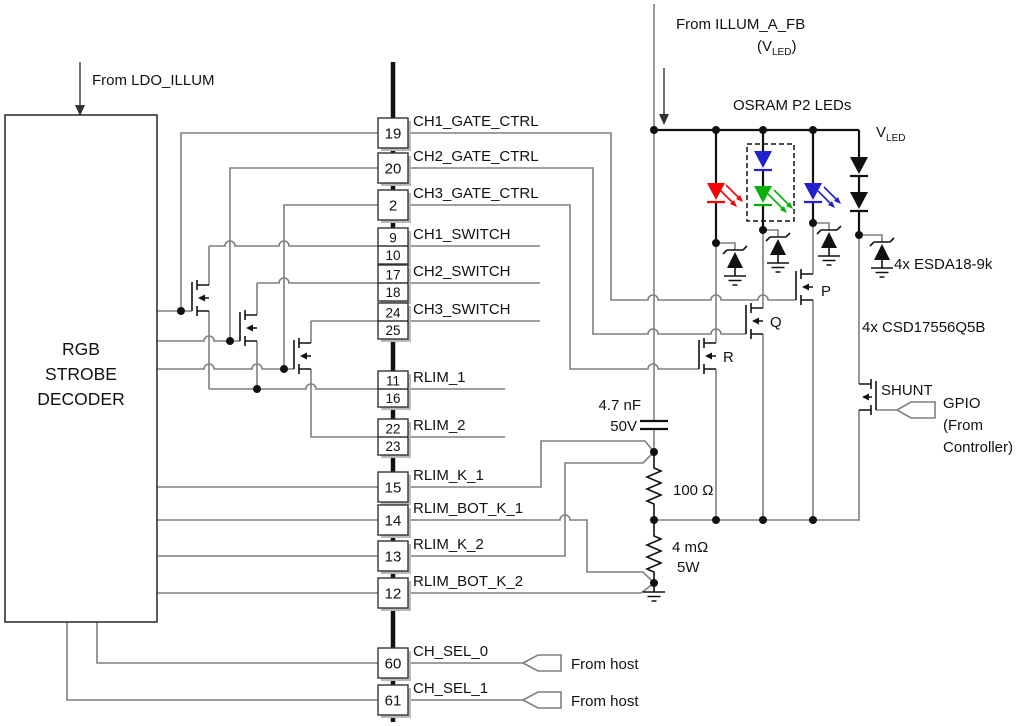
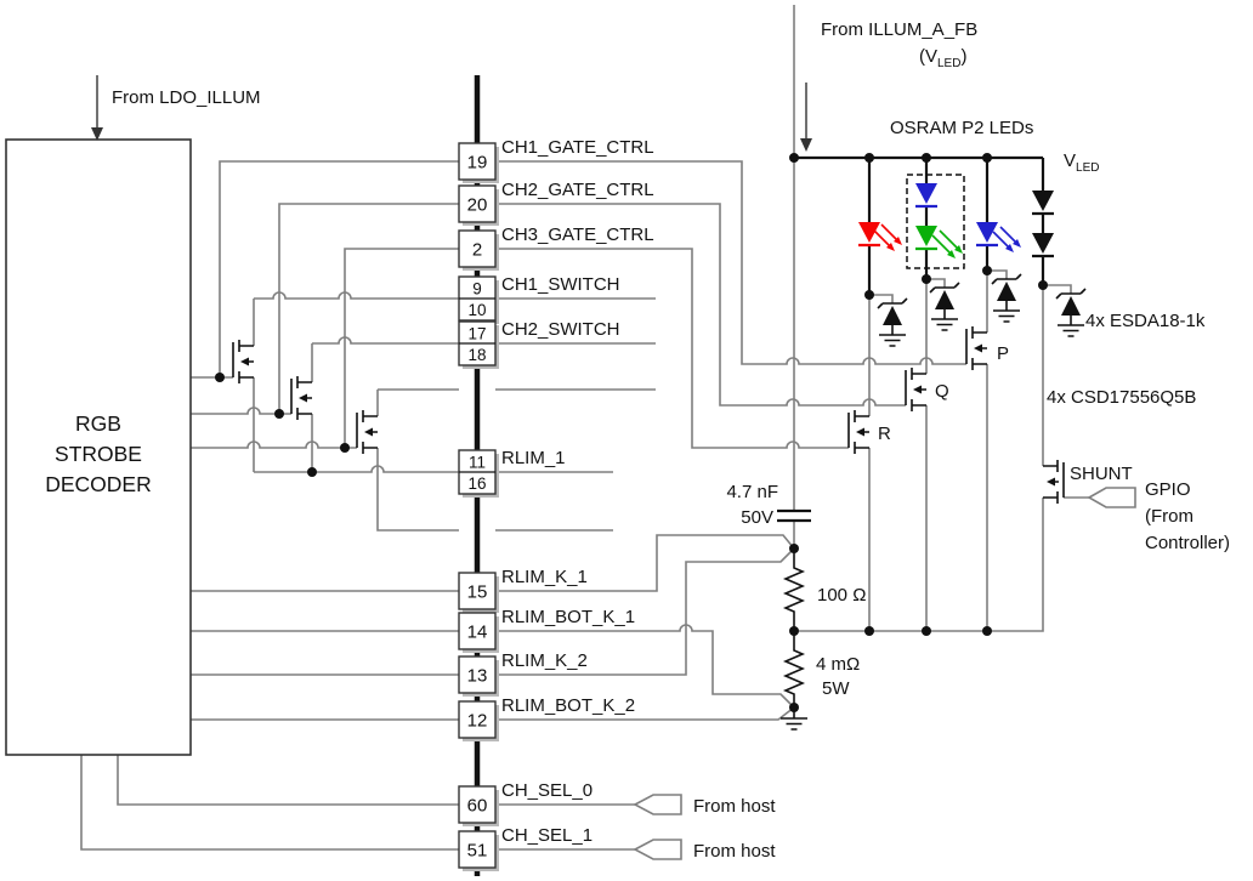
  RGB
  STROBE
  DECODER
  19
  CH1_GATE_CTRL
  20
  CH2_GATE_CTRL
  2
  CH3_GATE_CTRL
  9
  10
  CH1_SWITCH
  17
  18
  CH2_SWITCH
- 24
- 25
- CH3_SWITCH
  11
  16
  RLIM_1
- 22
- 23
- RLIM_2
  15
  RLIM_K_1
  14
  RLIM_BOT_K_1
  13
  RLIM_K_2
  12
  RLIM_BOT_K_2
  60
  CH_SEL_0
- 61
+ 51
  CH_SEL_1
  From host
  From host
  GPIO
  (From
  Controller)
  From LDO_ILLUM
  From ILLUM_A_FB
  (VLED )
  OSRAM P2 LEDs
  VLED
- 4x ESDA18-9k
+ 4x ESDA18-1k
  4x CSD17556Q5B
  SHUNT
  4.7 nF
  50V
  100 Ω
  4 mΩ
  5W
  P
  Q
  R
